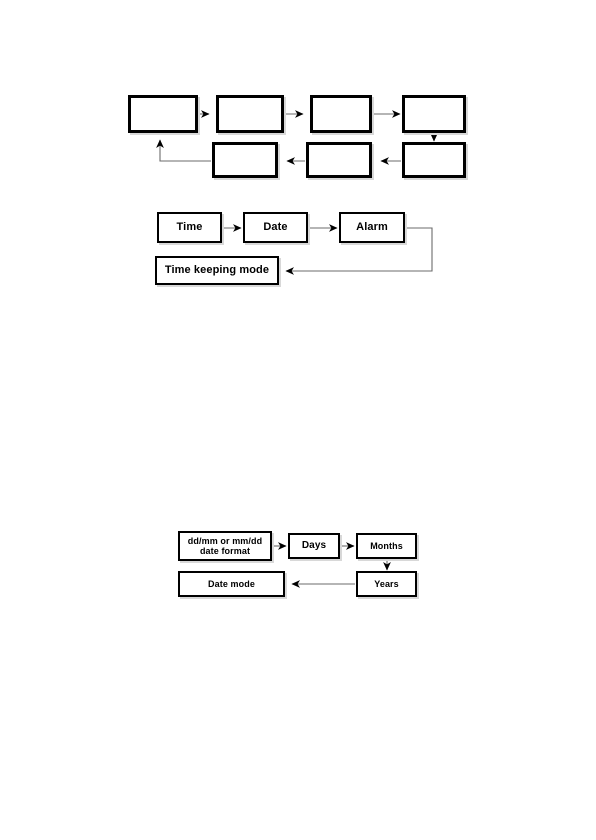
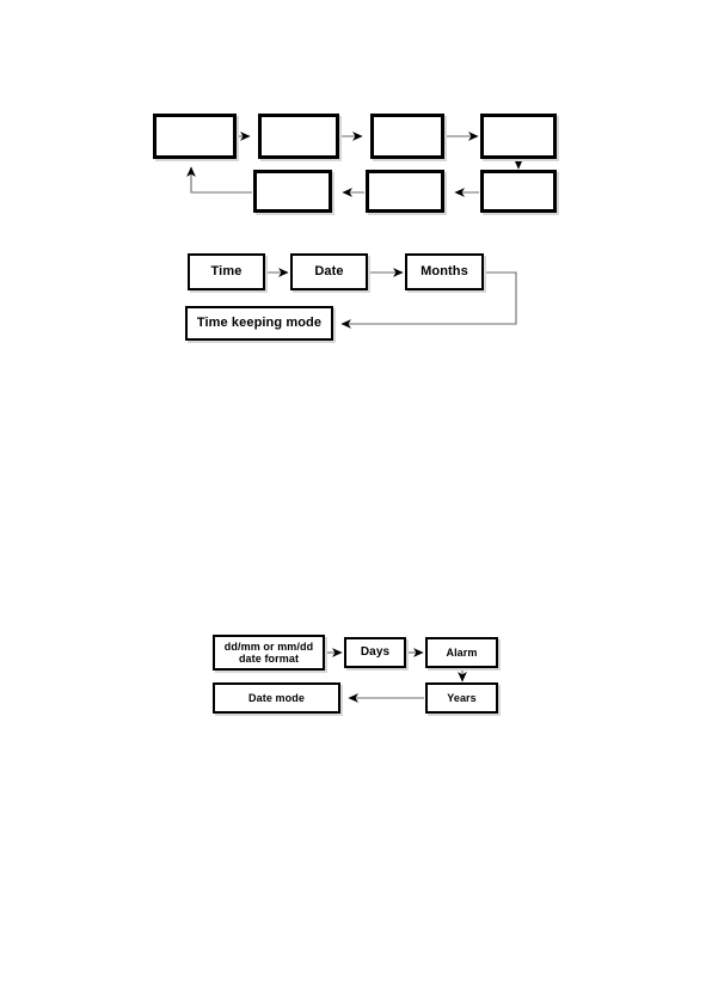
  Time
  Date
- Alarm
+ Months
  Time keeping mode
  dd/mm or mm/dd
  date format
  Days
- Months
+ Alarm
  Years
  Date mode
